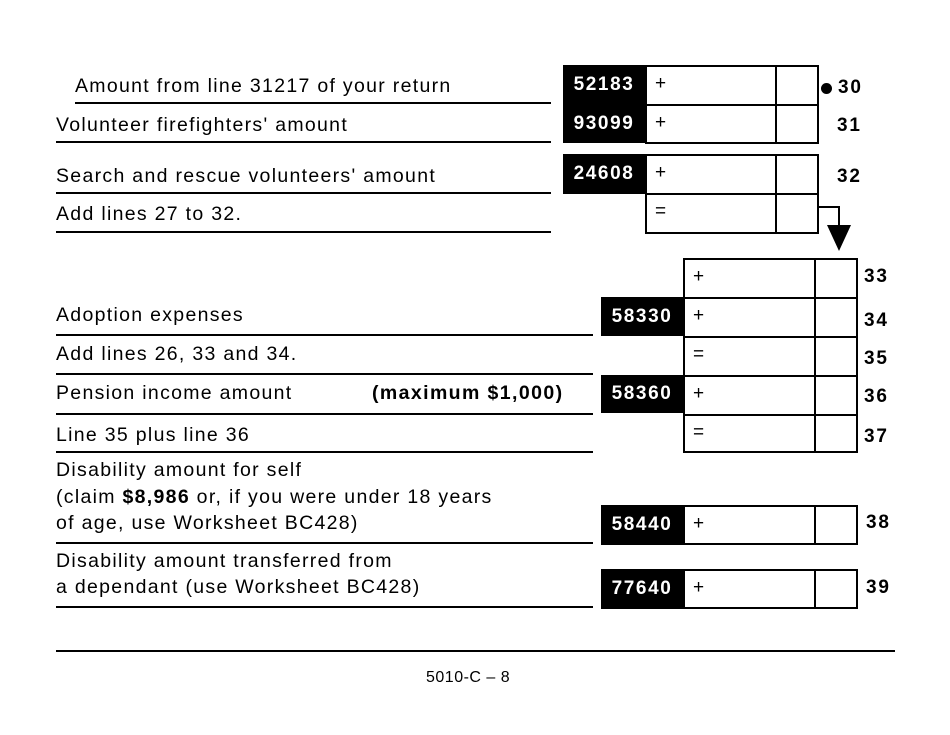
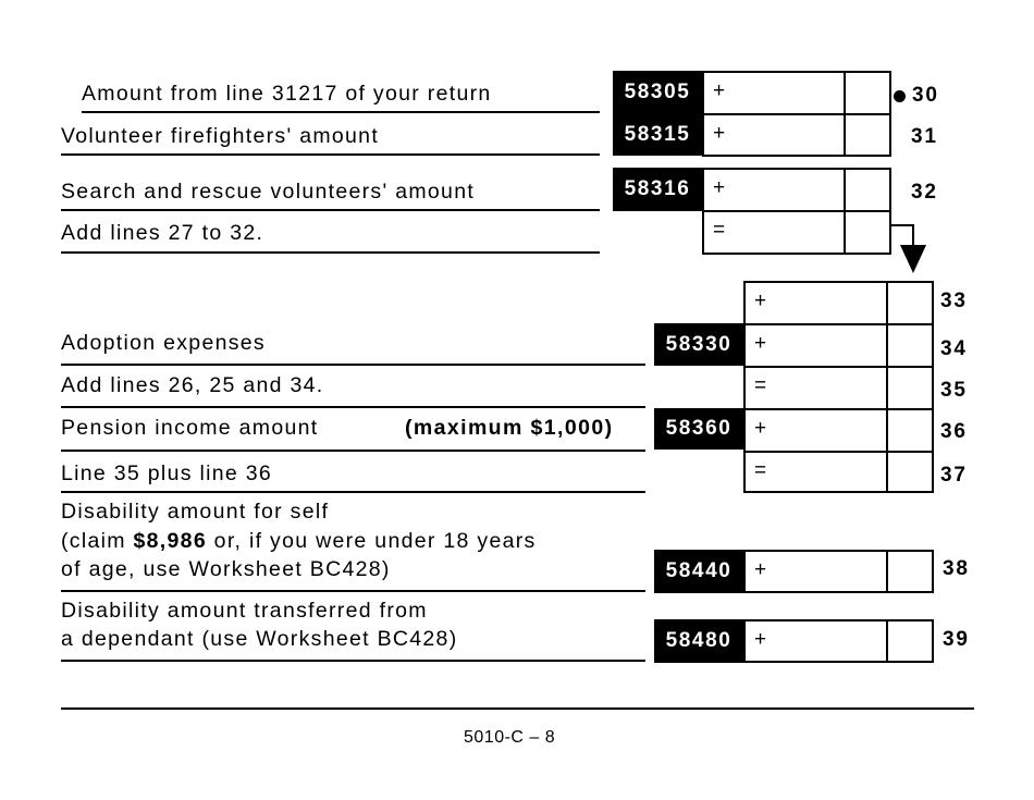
  Amount from line 31217 of your return
- 52183
+ 58305
  +
  30
  Volunteer firefighters' amount
- 93099
+ 58315
  +
  31
  Search and rescue volunteers' amount
- 24608
+ 58316
  +
  32
  Add lines 27 to 32.
  =
  +
  33
  Adoption expenses
  58330
  +
  34
- Add lines 26, 33 and 34.
+ Add lines 26, 25 and 34.
  =
  35
  Pension income amount
  (maximum $1,000)
  58360
  +
  36
  Line 35 plus line 36
  =
  37
  Disability amount for self
  (claim $8,986 or, if you were under 18 years
  of age, use Worksheet BC428)
  58440
  +
  38
  Disability amount transferred from
  a dependant (use Worksheet BC428)
- 77640
+ 58480
  +
  39
  5010-C – 8
